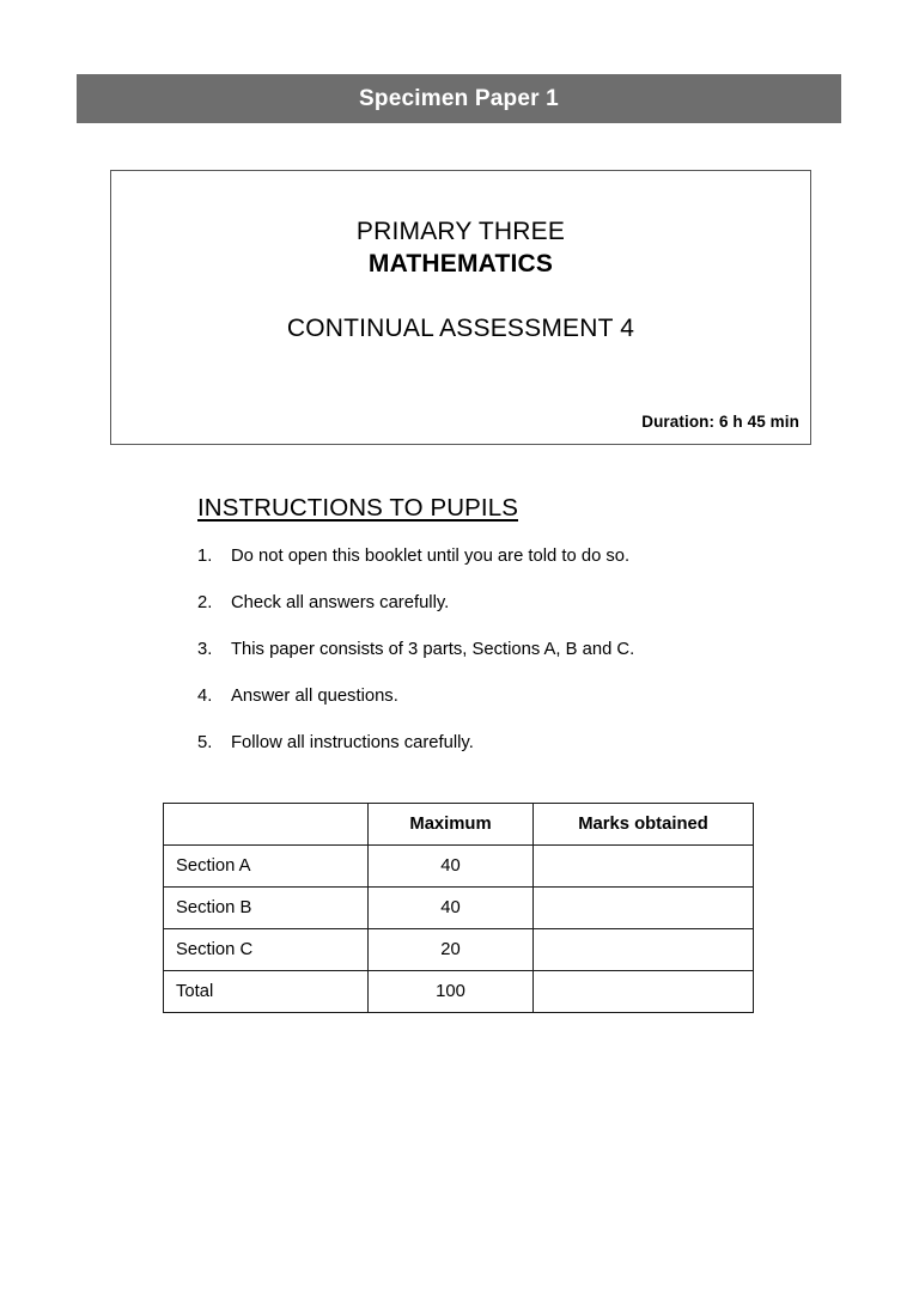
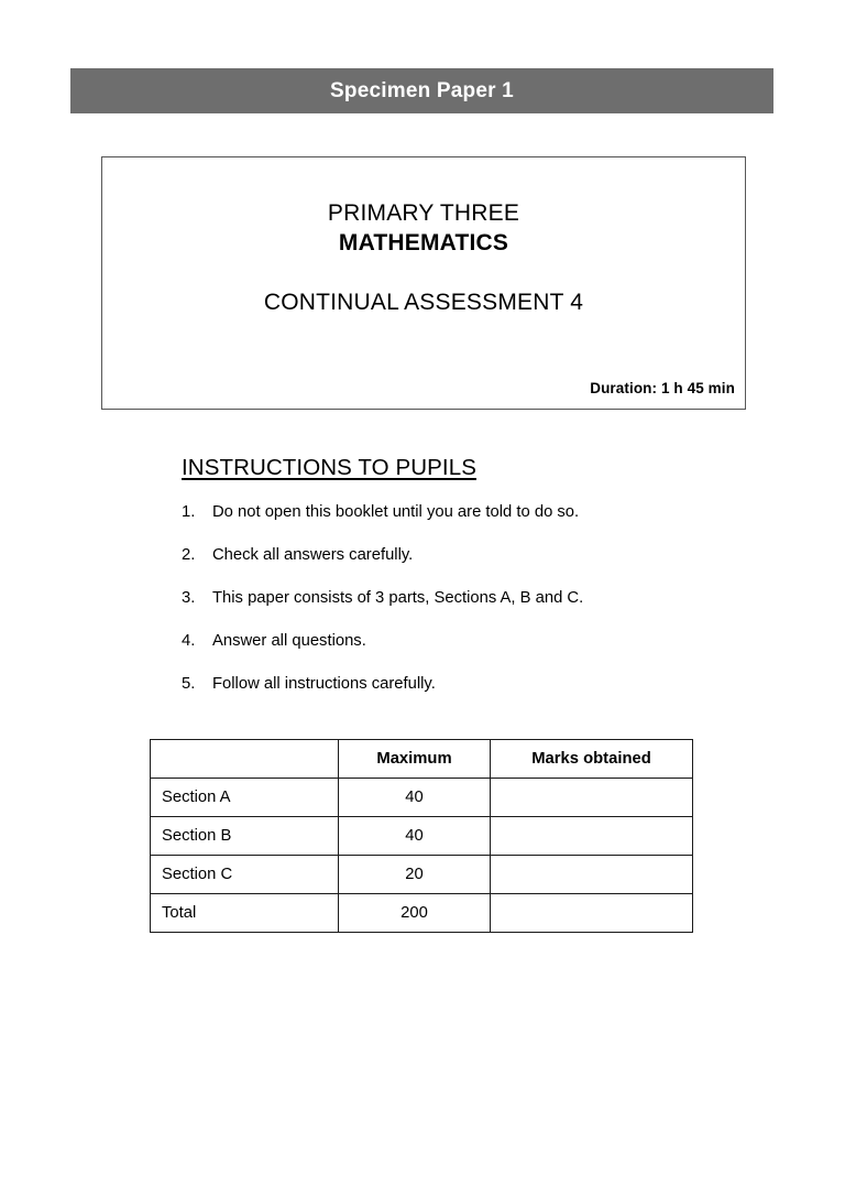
  Specimen Paper 1
  PRIMARY THREE
  MATHEMATICS
  CONTINUAL ASSESSMENT 4
- Duration: 6 h 45 min
+ Duration: 1 h 45 min
  INSTRUCTIONS TO PUPILS
  1.
  Do not open this booklet until you are told to do so.
  2.
  Check all answers carefully.
  3.
  This paper consists of 3 parts, Sections A, B and C.
  4.
  Answer all questions.
  5.
  Follow all instructions carefully.
  	Maximum	Marks obtained
  Section A	40
  Section B	40
  Section C	20
- Total	100
+ Total	200
